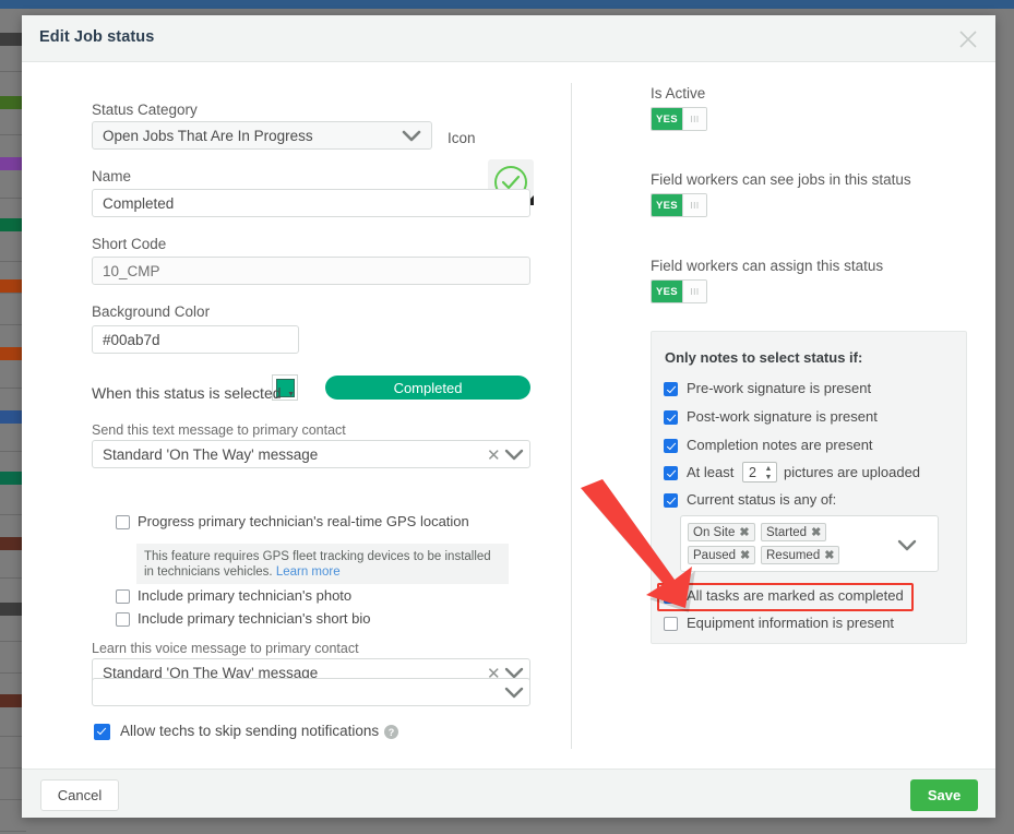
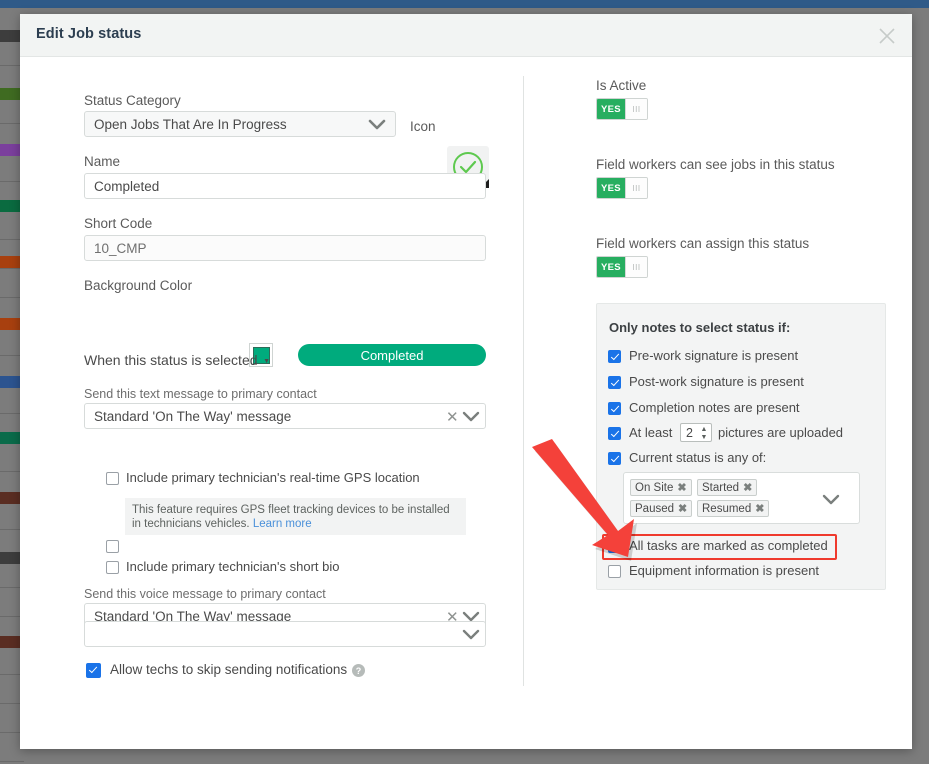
  Edit Job status
  Status Category
  Open Jobs That Are In Progress
  Icon
  Name
  Completed
  Short Code
  10_CMP
  Background Color
- #00ab7d
  Completed
  When this status is selected
  Send this text message to primary contact
  Standard 'On The Way' message
  ✕
- Progress primary technician's real-time GPS location
+ Include primary technician's real-time GPS location
  This feature requires GPS fleet tracking devices to be installed in technicians vehicles. Learn more
- Include primary technician's photo
  Include primary technician's short bio
- Learn this voice message to primary contact
+ Send this voice message to primary contact
  Standard 'On The Way' message
  ✕
  Allow techs to skip sending notifications
  ?
  Is Active
  YES
  III
  Field workers can see jobs in this status
  YES
  III
  Field workers can assign this status
  YES
  III
  Only notes to select status if:
  Pre-work signature is present
  Post-work signature is present
  Completion notes are present
  At least
  2
  pictures are uploaded
  Current status is any of:
  On Site
  ✖
  Started
  ✖
  Paused
  ✖
  Resumed
  ✖
  All tasks are marked as completed
  Equipment information is present
- Cancel
- Save
